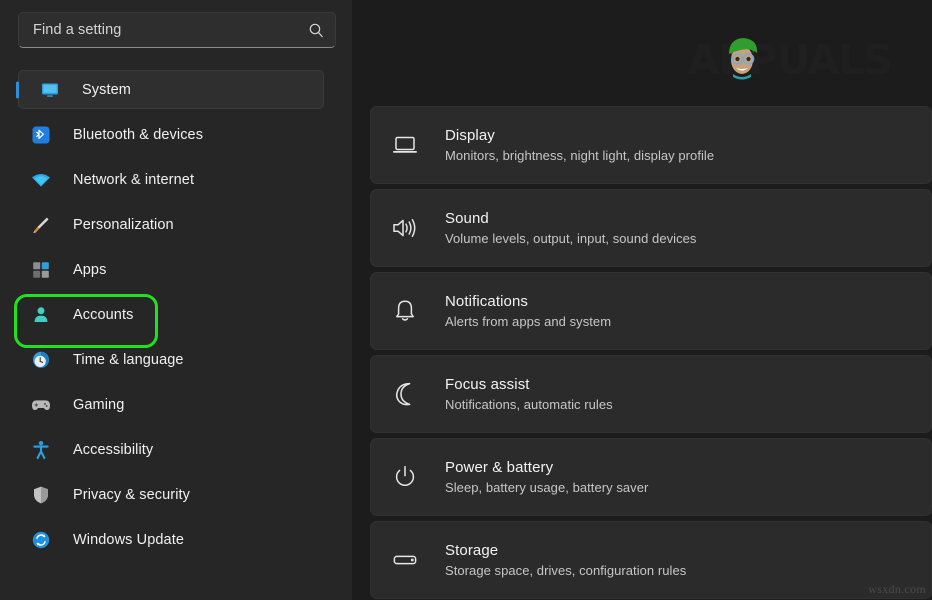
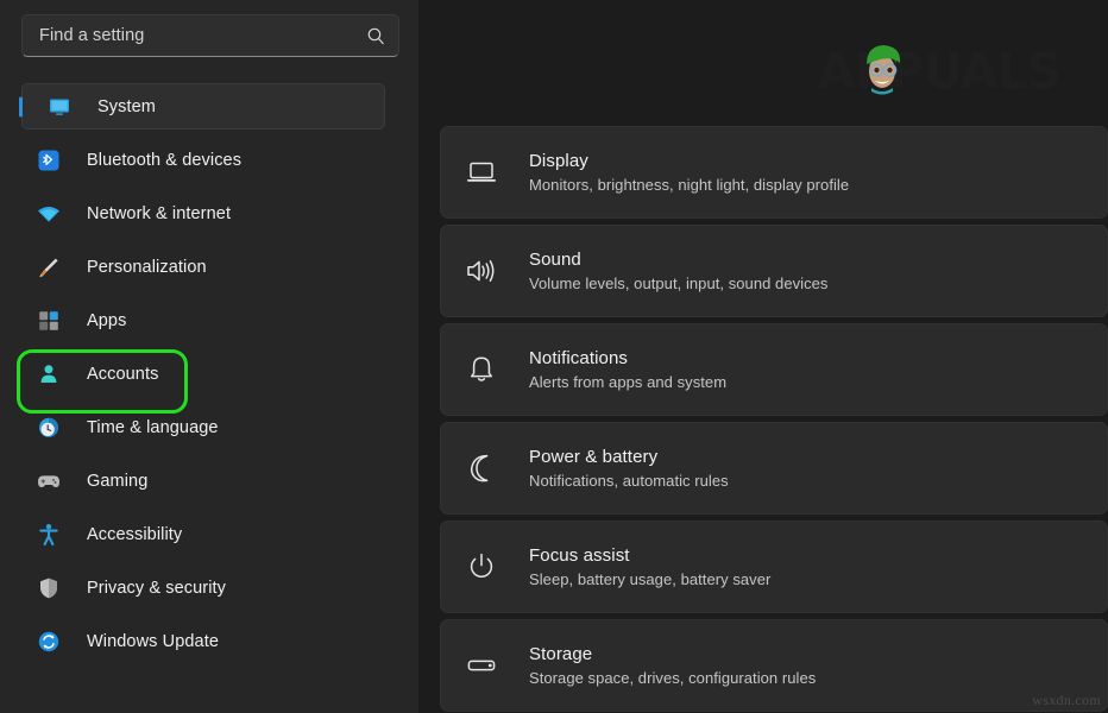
  Find a setting
  System
  Bluetooth & devices
  Network & internet
  Personalization
  Apps
  Accounts
  Time & language
  Gaming
  Accessibility
  Privacy & security
  Windows Update
  APUALS
  Display
  Monitors, brightness, night light, display profile
  Sound
  Volume levels, output, input, sound devices
  Notifications
  Alerts from apps and system
- Focus assist
+ Power & battery
  Notifications, automatic rules
- Power & battery
+ Focus assist
  Sleep, battery usage, battery saver
  Storage
  Storage space, drives, configuration rules
  wsxdn.com
